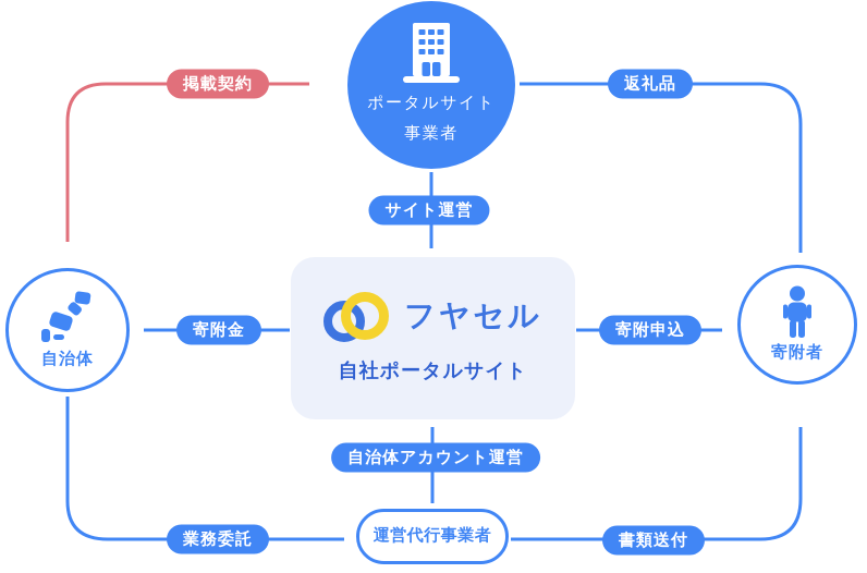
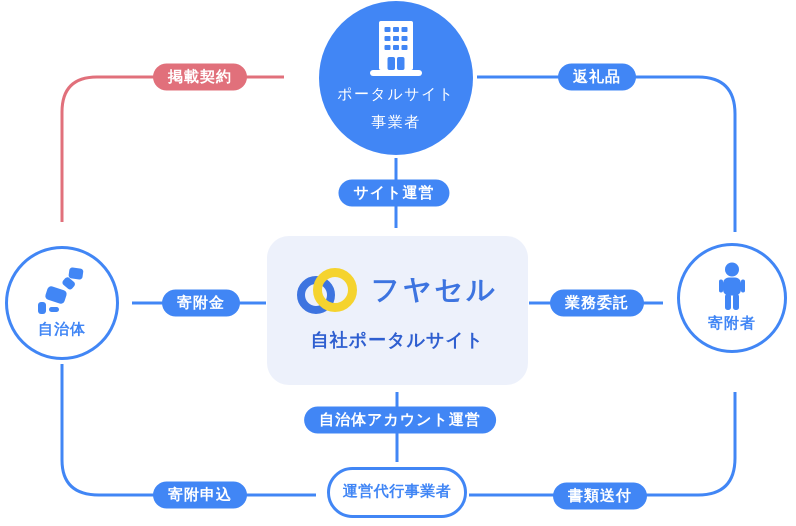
  ポータルサイト
  事業者
  自治体
  寄附者
  フヤセル
  自社ポータルサイト
  運営代行事業者
  掲載契約
  返礼品
  サイト運営
  寄附金
- 寄附申込
+ 業務委託
  自治体アカウント運営
- 業務委託
+ 寄附申込
  書類送付
